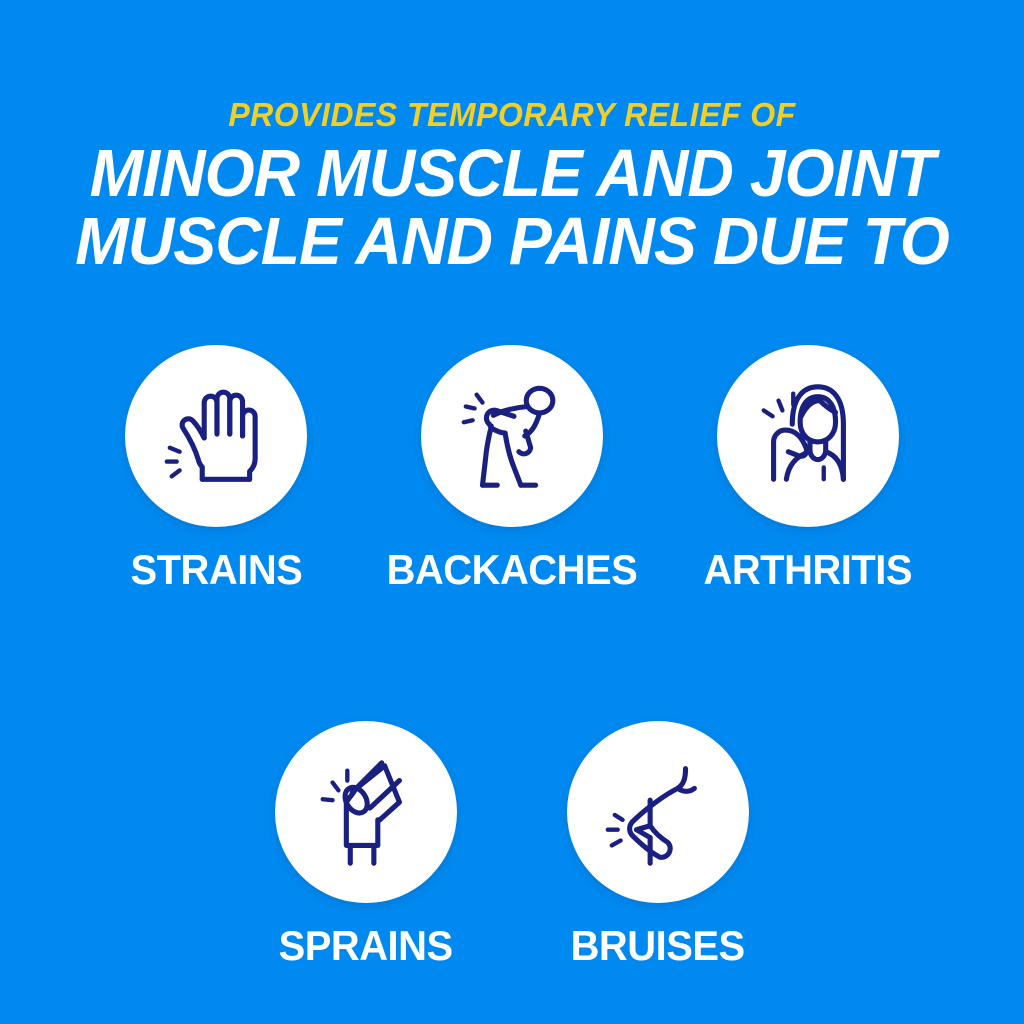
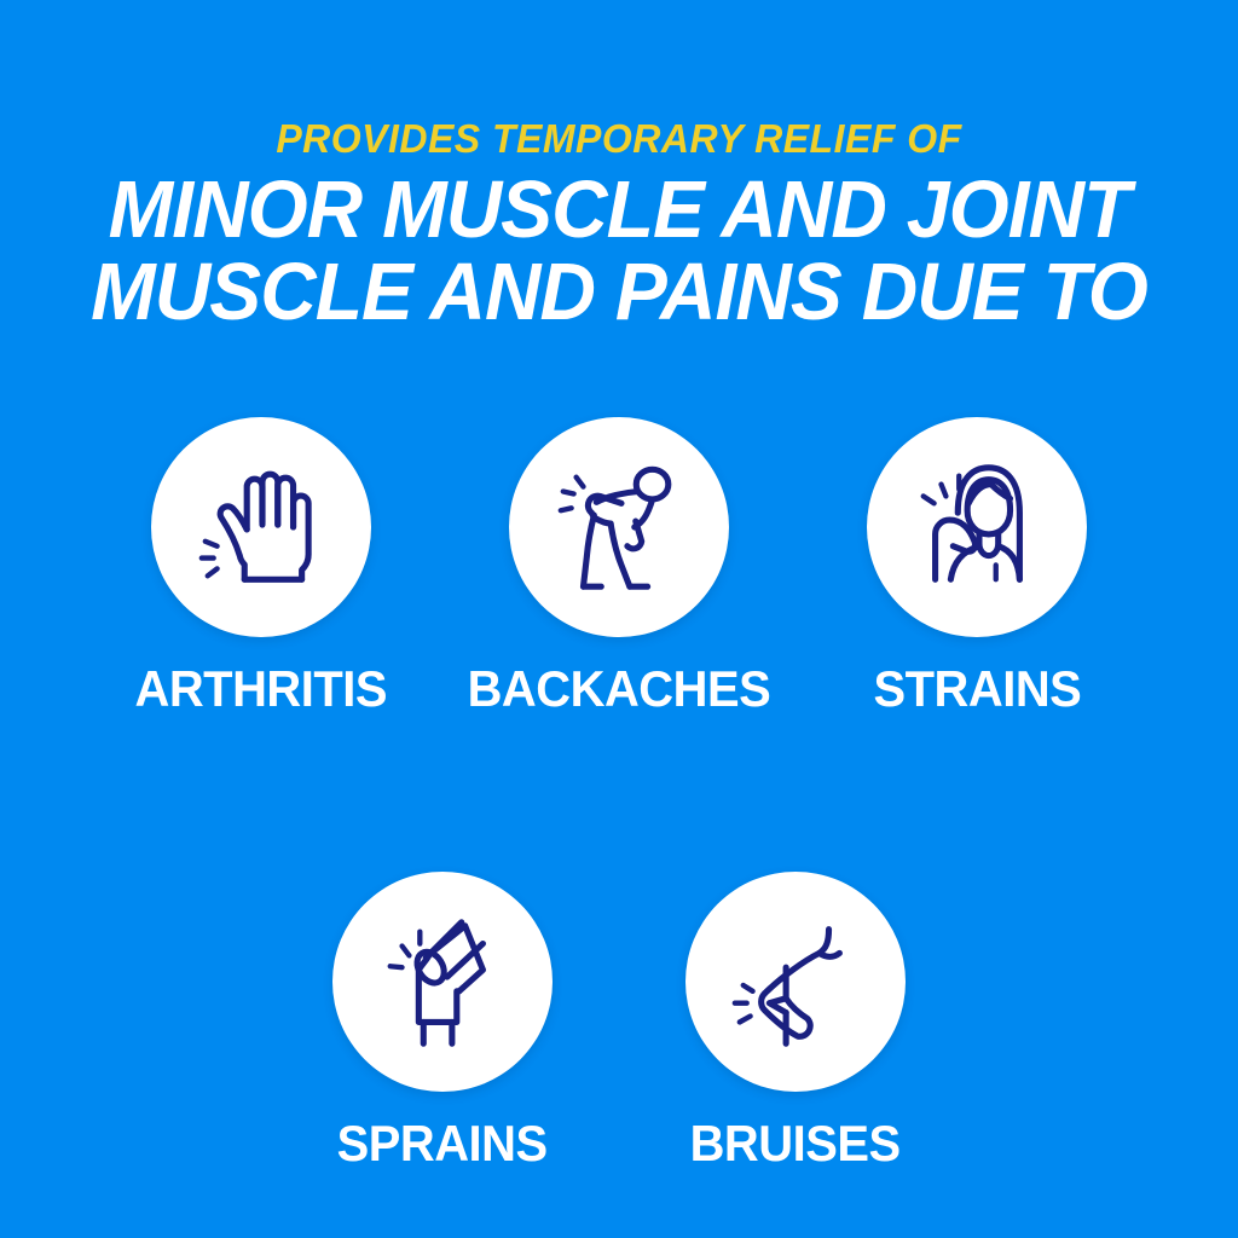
  PROVIDES TEMPORARY RELIEF OF
  MINOR MUSCLE AND JOINT
  MUSCLE AND PAINS DUE TO
- STRAINS
+ ARTHRITIS
  BACKACHES
- ARTHRITIS
+ STRAINS
  SPRAINS
  BRUISES
